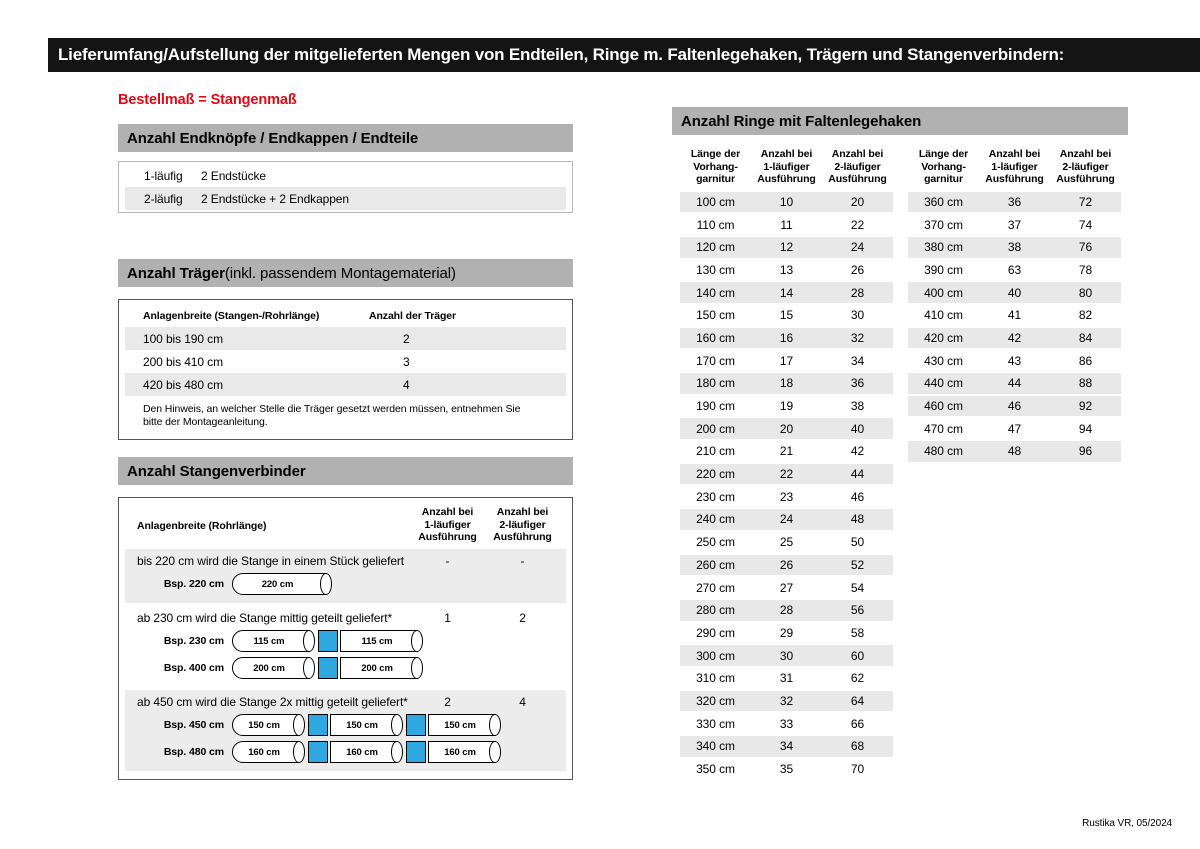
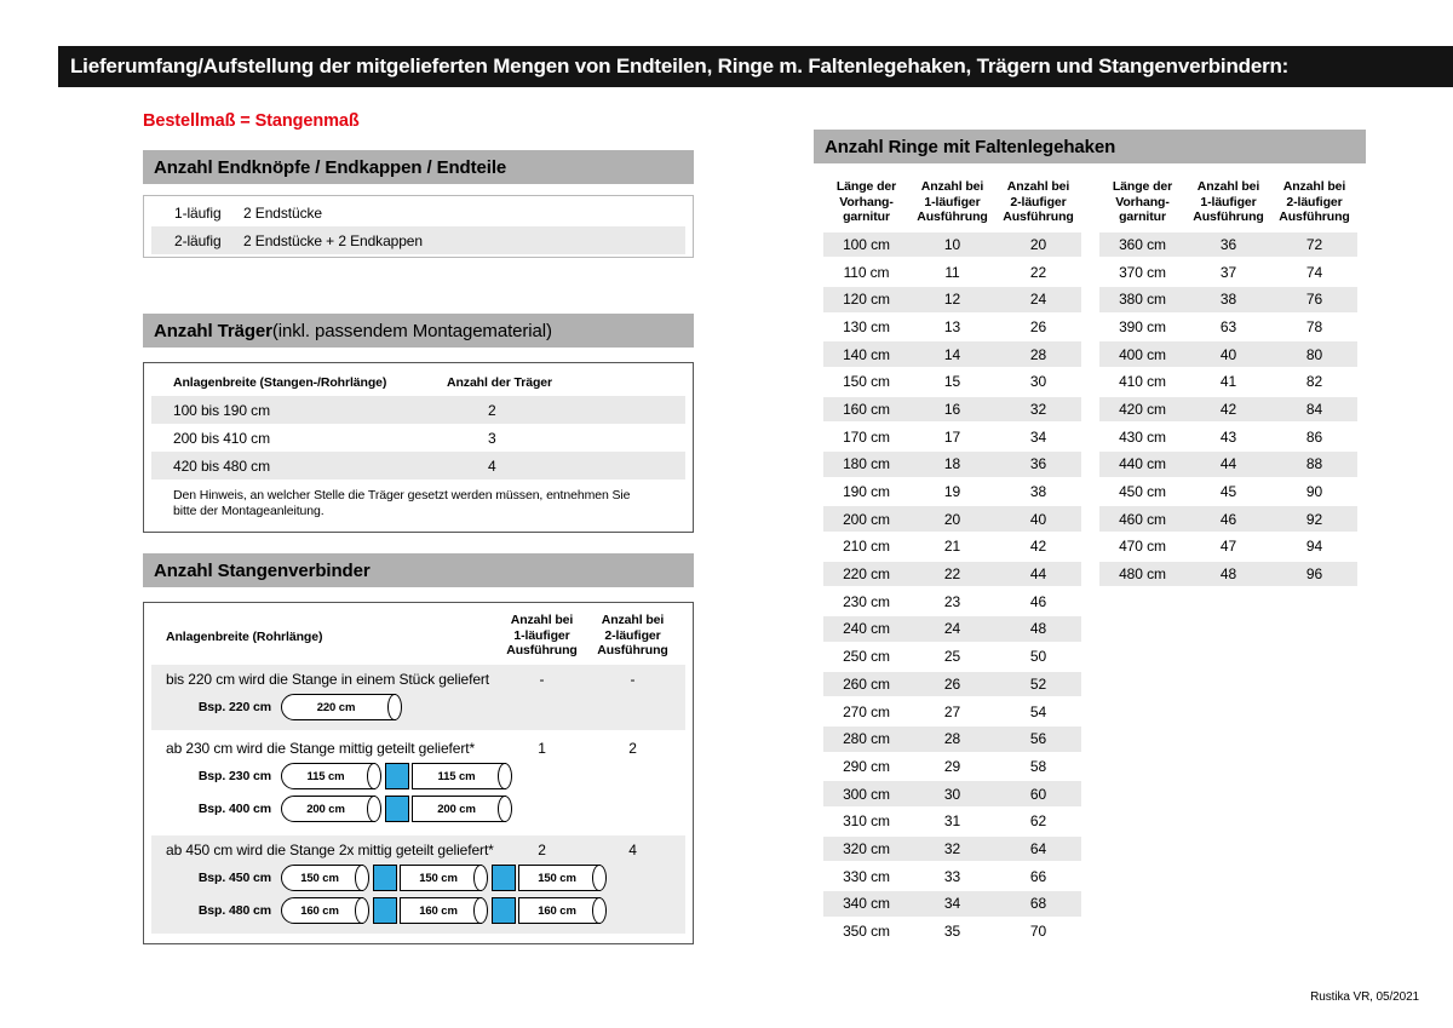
  Lieferumfang/Aufstellung der mitgelieferten Mengen von Endteilen, Ringe m. Faltenlegehaken, Trägern und Stangenverbindern:
  Bestellmaß = Stangenmaß
  Anzahl Endknöpfe / Endkappen / Endteile
  1-läufig
  2 Endstücke
  2-läufig
  2 Endstücke + 2 Endkappen
  Anzahl Träger
  (inkl. passendem Montagematerial)
  Anlagenbreite (Stangen-/Rohrlänge)
  Anzahl der Träger
  100 bis 190 cm
  2
  200 bis 410 cm
  3
  420 bis 480 cm
  4
  Den Hinweis, an welcher Stelle die Träger gesetzt werden müssen, entnehmen Sie bitte der Montageanleitung.
  Anzahl Stangenverbinder
  Anlagenbreite (Rohrlänge)
  Anzahl bei
  1-läufiger
  Ausführung
  Anzahl bei
  2-läufiger
  Ausführung
  bis 220 cm wird die Stange in einem Stück geliefert
  -
  -
  Bsp. 220 cm
  220 cm
  ab 230 cm wird die Stange mittig geteilt geliefert*
  1
  2
  Bsp. 230 cm
  115 cm
  115 cm
  Bsp. 400 cm
  200 cm
  200 cm
  ab 450 cm wird die Stange 2x mittig geteilt geliefert*
  2
  4
  Bsp. 450 cm
  150 cm
  150 cm
  150 cm
  Bsp. 480 cm
  160 cm
  160 cm
  160 cm
  Anzahl Ringe mit Faltenlegehaken
  Länge der
  Vorhang-
  garnitur
  Anzahl bei
  1-läufiger
  Ausführung
  Anzahl bei
  2-läufiger
  Ausführung
  100 cm
  10
  20
  110 cm
  11
  22
  120 cm
  12
  24
  130 cm
  13
  26
  140 cm
  14
  28
  150 cm
  15
  30
  160 cm
  16
  32
  170 cm
  17
  34
  180 cm
  18
  36
  190 cm
  19
  38
  200 cm
  20
  40
  210 cm
  21
  42
  220 cm
  22
  44
  230 cm
  23
  46
  240 cm
  24
  48
  250 cm
  25
  50
  260 cm
  26
  52
  270 cm
  27
  54
  280 cm
  28
  56
  290 cm
  29
  58
  300 cm
  30
  60
  310 cm
  31
  62
  320 cm
  32
  64
  330 cm
  33
  66
  340 cm
  34
  68
  350 cm
  35
  70
  Länge der
  Vorhang-
  garnitur
  Anzahl bei
  1-läufiger
  Ausführung
  Anzahl bei
  2-läufiger
  Ausführung
  360 cm
  36
  72
  370 cm
  37
  74
  380 cm
  38
  76
  390 cm
  63
  78
  400 cm
  40
  80
  410 cm
  41
  82
  420 cm
  42
  84
  430 cm
  43
  86
  440 cm
  44
  88
+ 450 cm
+ 45
+ 90
  460 cm
  46
  92
  470 cm
  47
  94
  480 cm
  48
  96
- Rustika VR, 05/2024
+ Rustika VR, 05/2021
